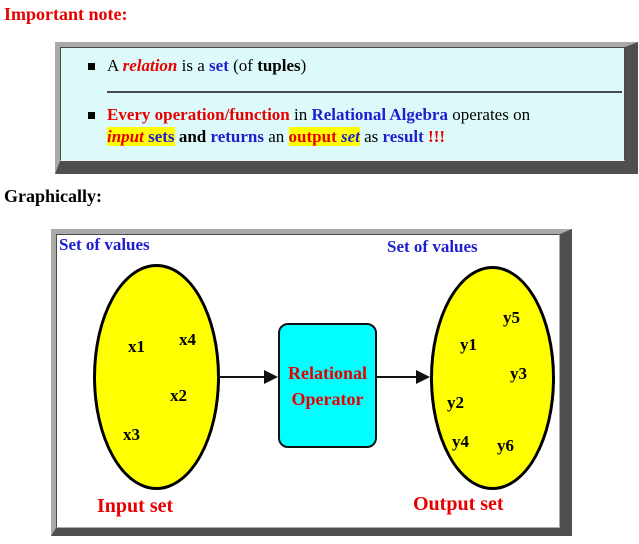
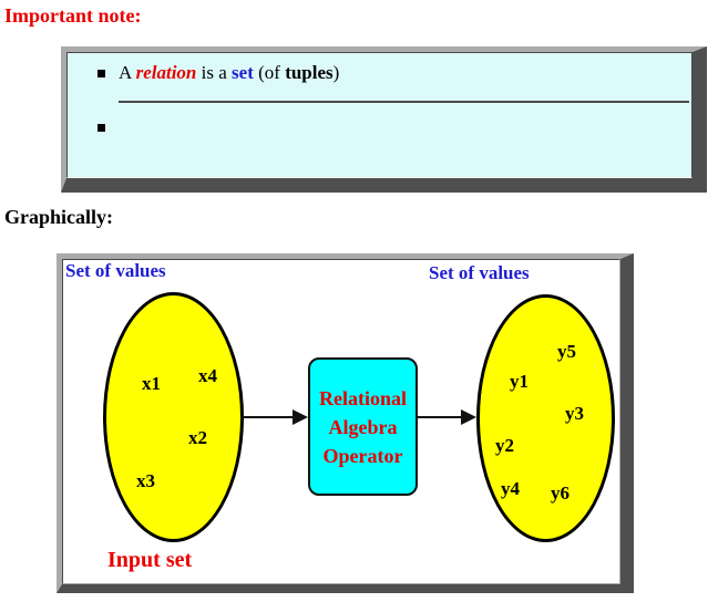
  Important note:
  A relation is a set (of tuples)
- Every operation/function in Relational Algebra operates on
- input sets and returns an output set as result !!!
  Graphically:
  Set of values
  Set of values
  x1
  x4
  x2
  x3
  y5
  y1
  y3
  y2
  y4
  y6
  Relational
+ Algebra
  Operator
  Input set
- Output set
